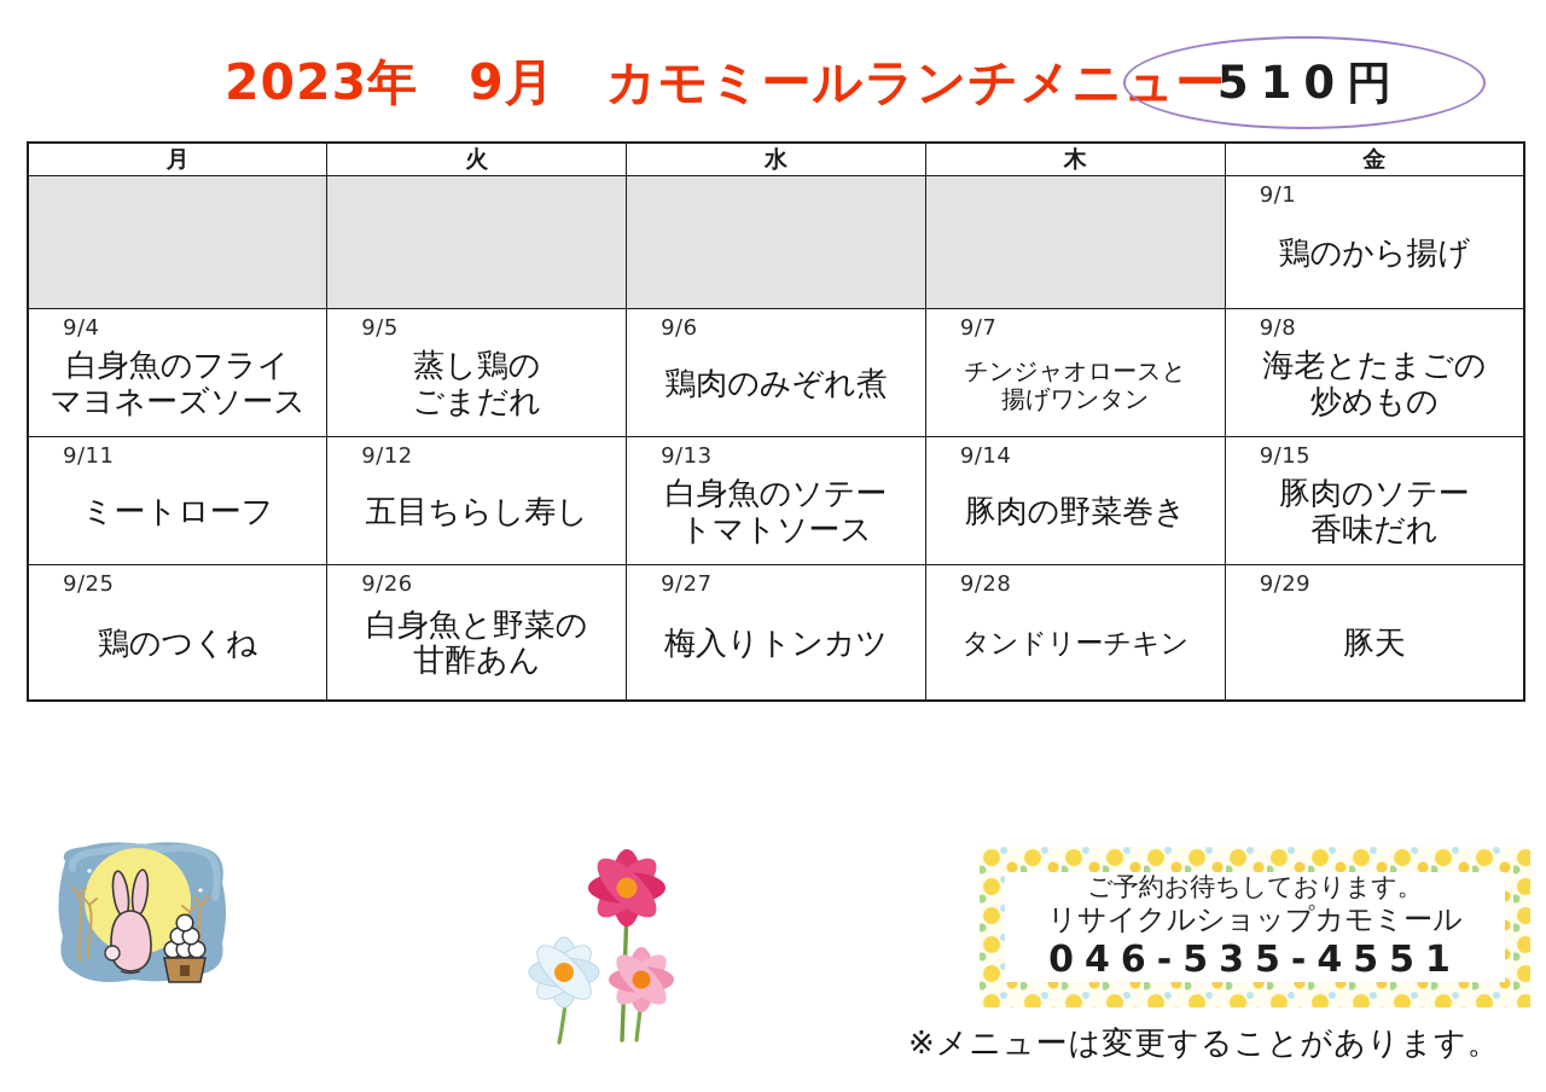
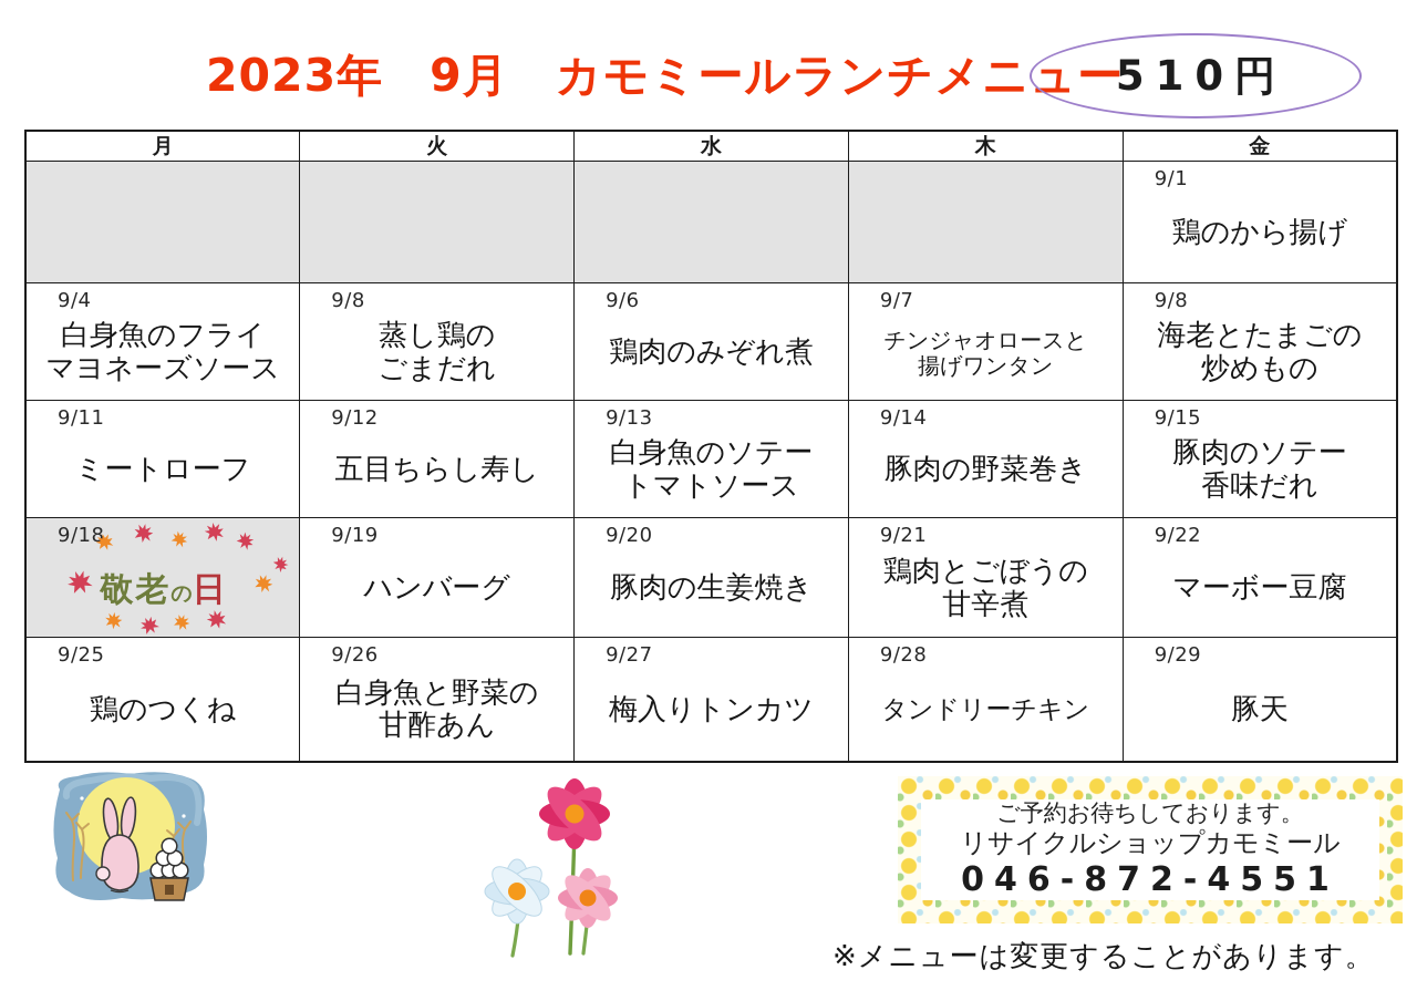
  2023年 9月 カモミールランチメニュー
  510円
  月	火	水	木	金
  				9/1 鶏のから揚げ
- 9/4 白身魚のフライ マヨネーズソース	9/5 蒸し鶏の ごまだれ	9/6 鶏肉のみぞれ煮	9/7 チンジャオロースと 揚げワンタン	9/8 海老とたまごの 炒めもの
+ 9/4 白身魚のフライ マヨネーズソース	9/8 蒸し鶏の ごまだれ	9/6 鶏肉のみぞれ煮	9/7 チンジャオロースと 揚げワンタン	9/8 海老とたまごの 炒めもの
  9/11 ミートローフ	9/12 五目ちらし寿し	9/13 白身魚のソテー トマトソース	9/14 豚肉の野菜巻き	9/15 豚肉のソテー 香味だれ
+ 9/18 敬老 の 日	9/19 ハンバーグ	9/20 豚肉の生姜焼き	9/21 鶏肉とごぼうの 甘辛煮	9/22 マーボー豆腐
  9/25 鶏のつくね	9/26 白身魚と野菜の 甘酢あん	9/27 梅入りトンカツ	9/28 タンドリーチキン	9/29 豚天
  ご予約お待ちしております。
  リサイクルショップカモミール
- 046-535-4551
+ 046-872-4551
  ※メニューは変更することがあります。
